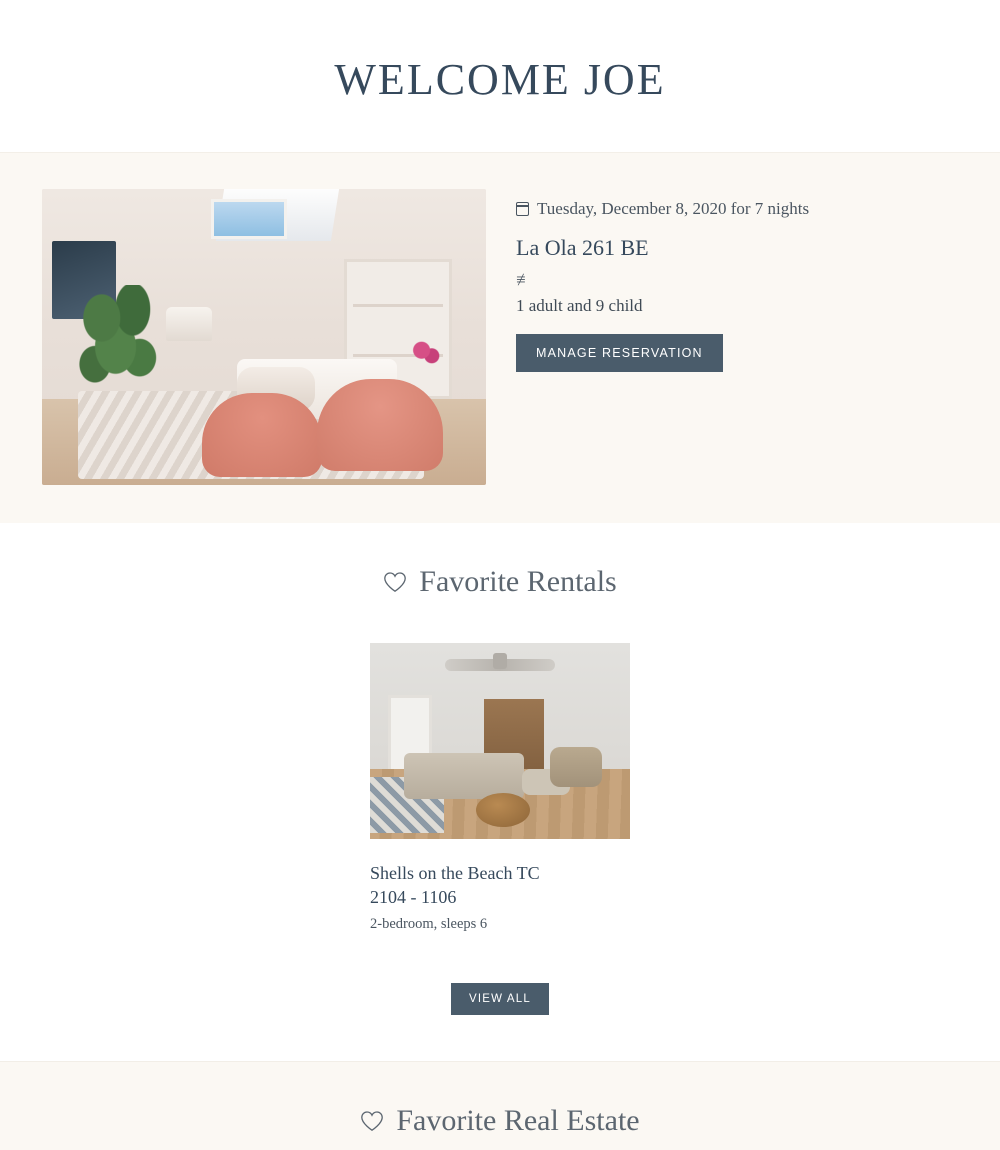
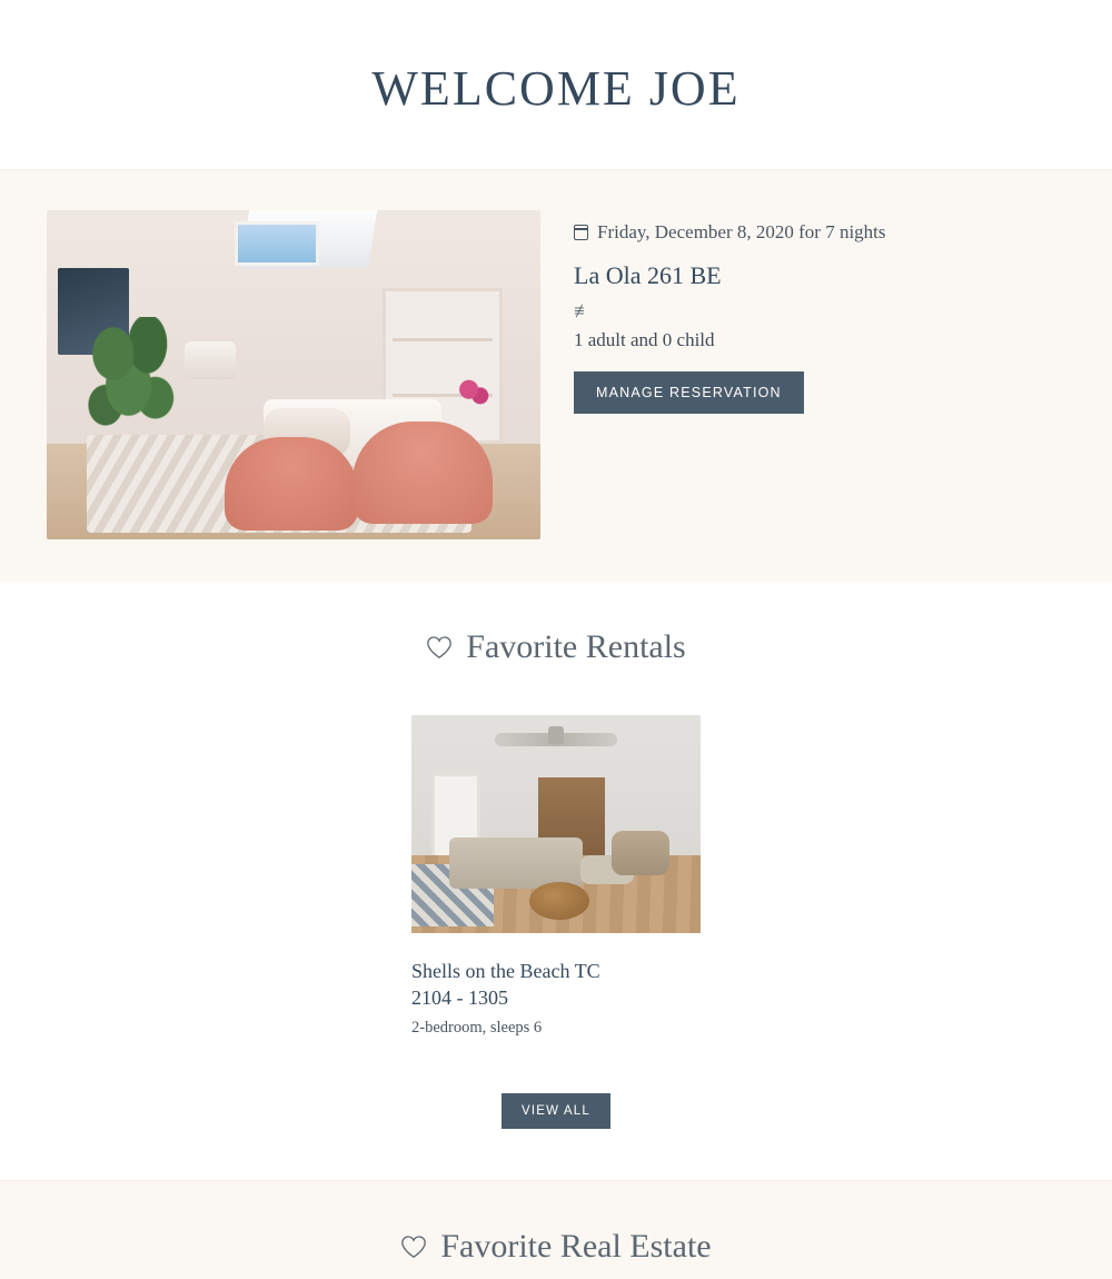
  WELCOME JOE
- Tuesday, December 8, 2020 for 7 nights
+ Friday, December 8, 2020 for 7 nights
  La Ola 261 BE
  ≢
- 1 adult and 9 child
+ 1 adult and 0 child
  MANAGE RESERVATION
  Favorite Rentals
  Shells on the Beach TC
- 2104 - 1106
+ 2104 - 1305
  2-bedroom, sleeps 6
  VIEW ALL
  Favorite Real Estate
